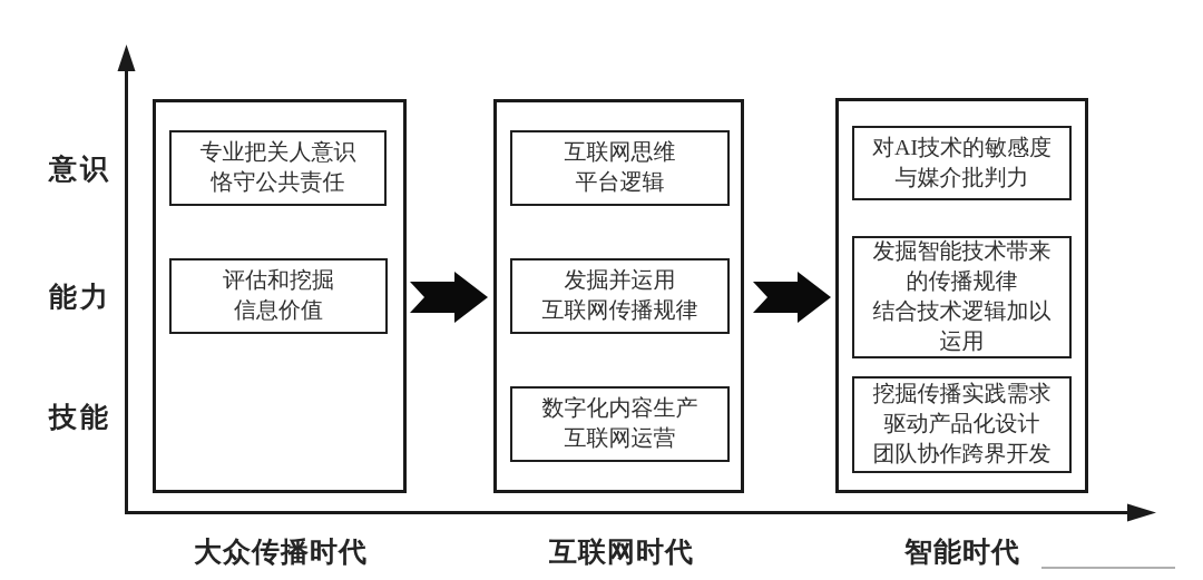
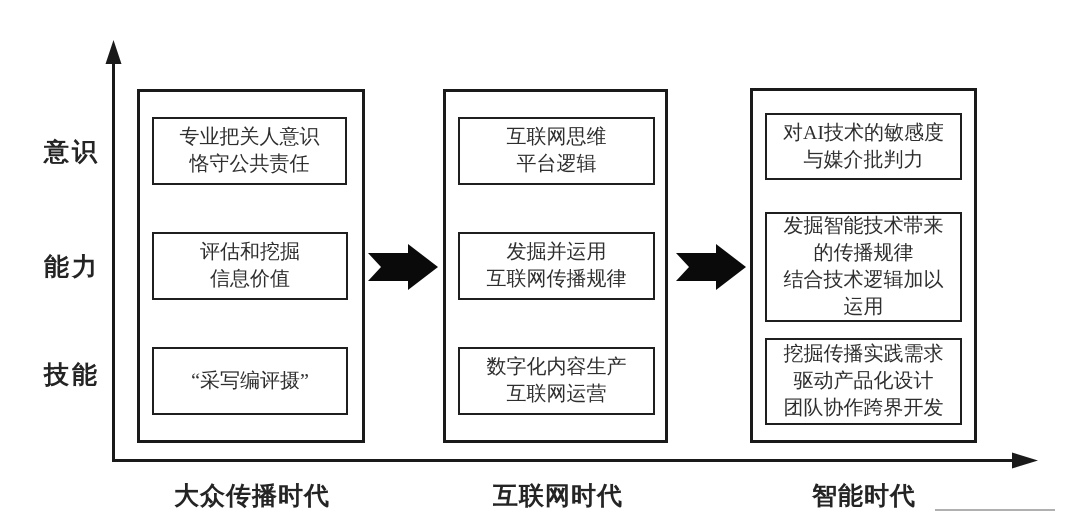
  意识
  能力
  技能
  专业把关人意识
  恪守公共责任
  评估和挖掘
  信息价值
+ “采写编评摄”
  互联网思维
  平台逻辑
  发掘并运用
  互联网传播规律
  数字化内容生产
  互联网运营
  对AI技术的敏感度
  与媒介批判力
  发掘智能技术带来
  的传播规律
  结合技术逻辑加以
  运用
  挖掘传播实践需求
  驱动产品化设计
  团队协作跨界开发
  大众传播时代
  互联网时代
  智能时代
